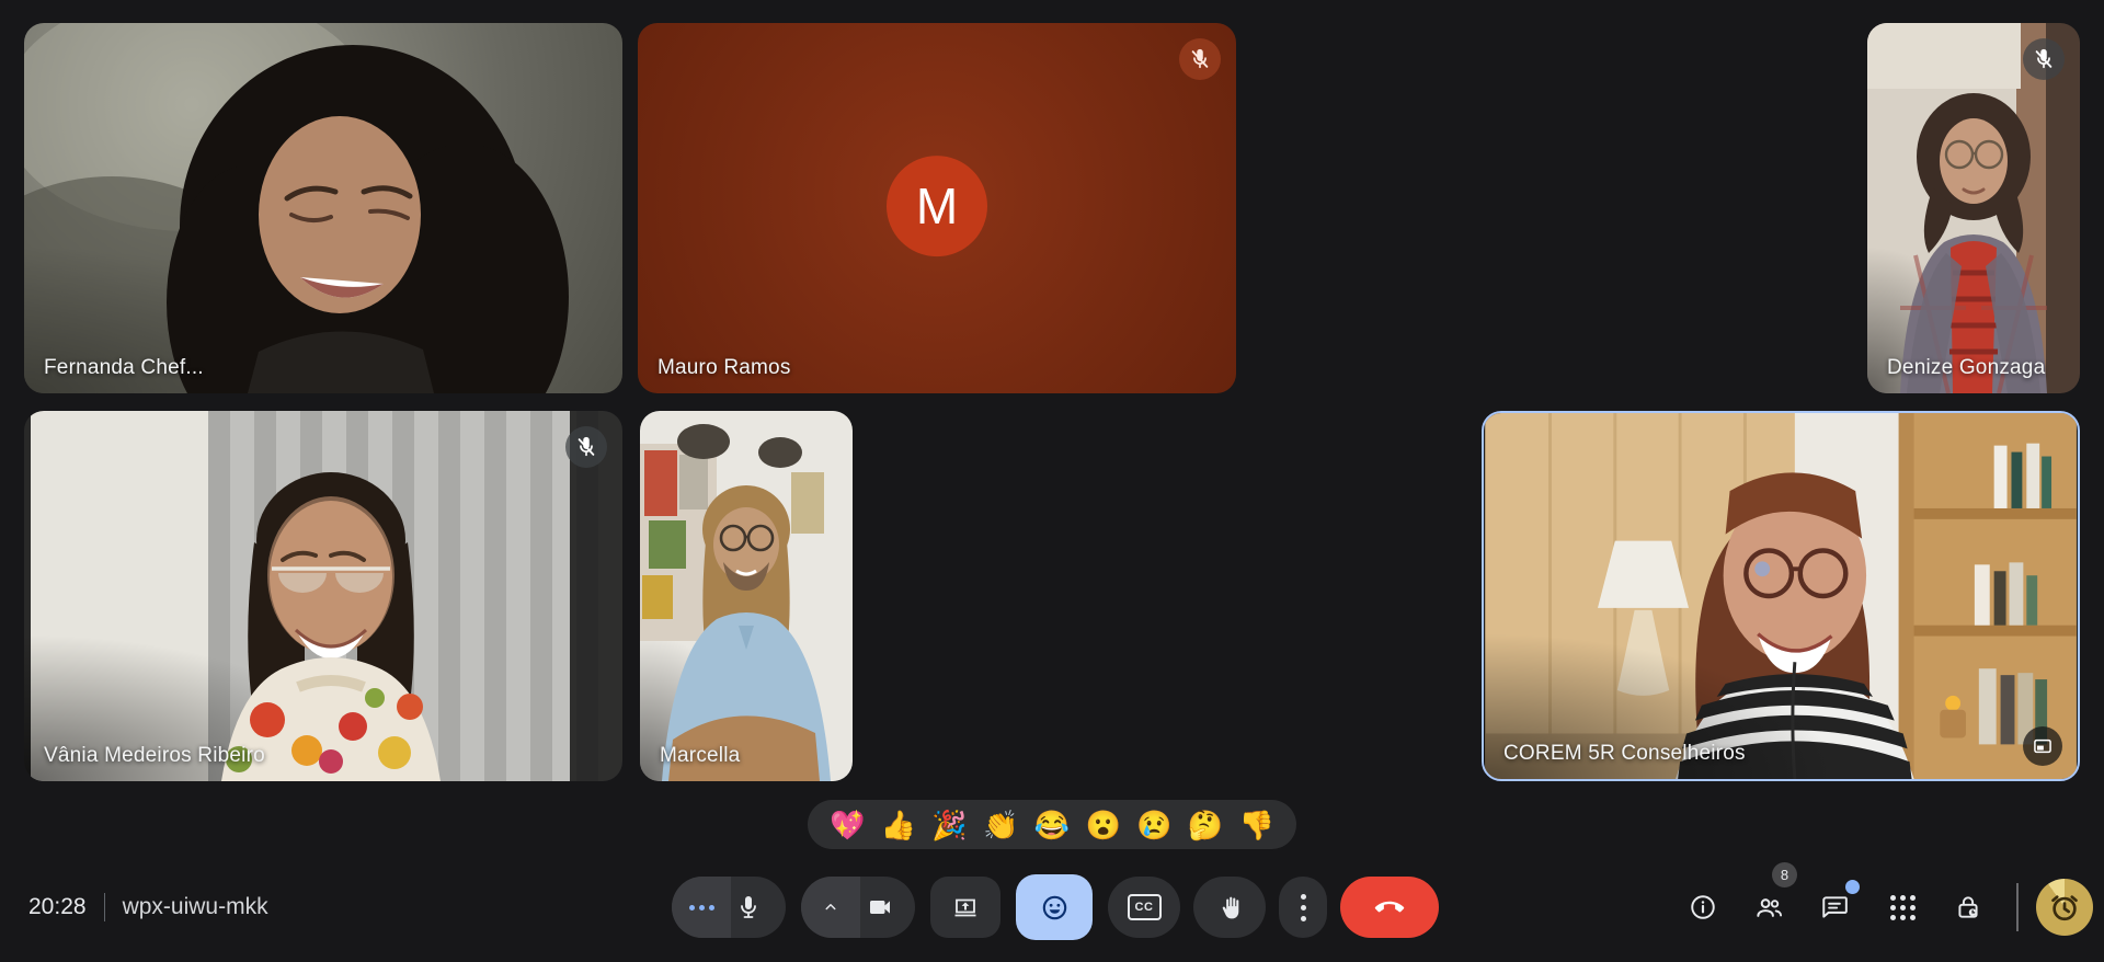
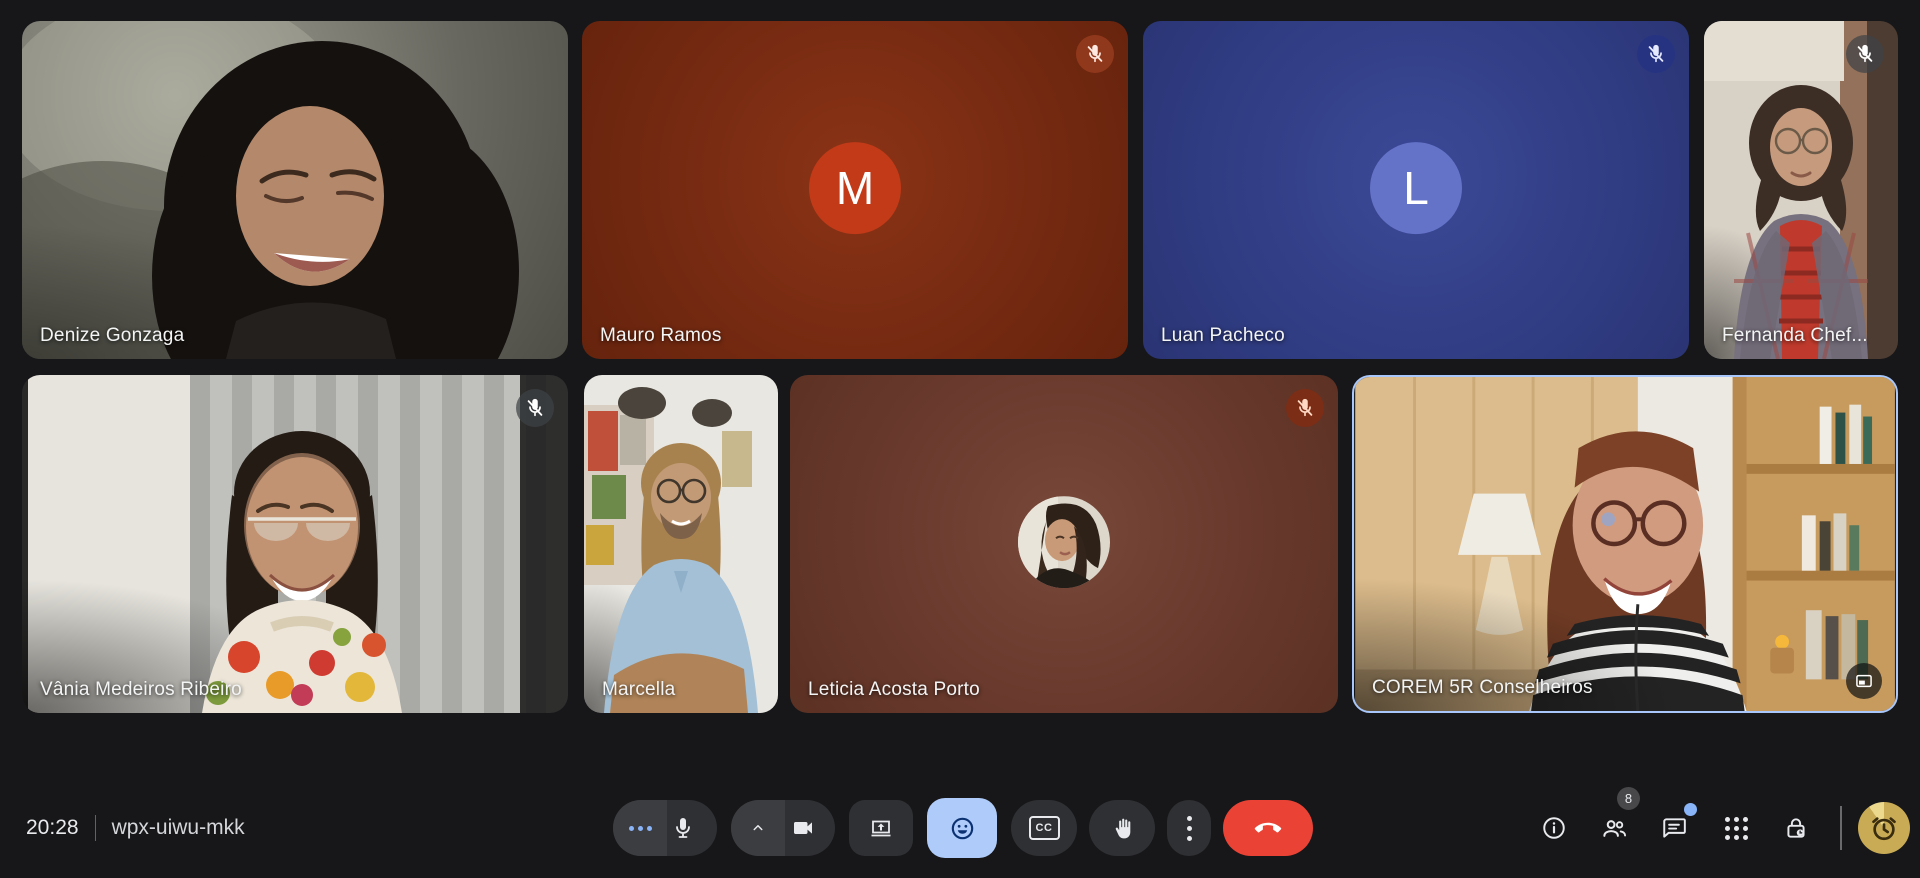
- Fernanda Chef...
+ Denize Gonzaga
  M
  Mauro Ramos
+ L
+ Luan Pacheco
- Denize Gonzaga
+ Fernanda Chef...
  Vânia Medeiros Ribeiro
  Marcella
+ Leticia Acosta Porto
  COREM 5R Conselheiros
- 💖
- 👍
- 🎉
- 👏
- 😂
- 😮
- 😢
- 🤔
- 👎
  20:28
  wpx-uiwu-mkk
  CC
  8
